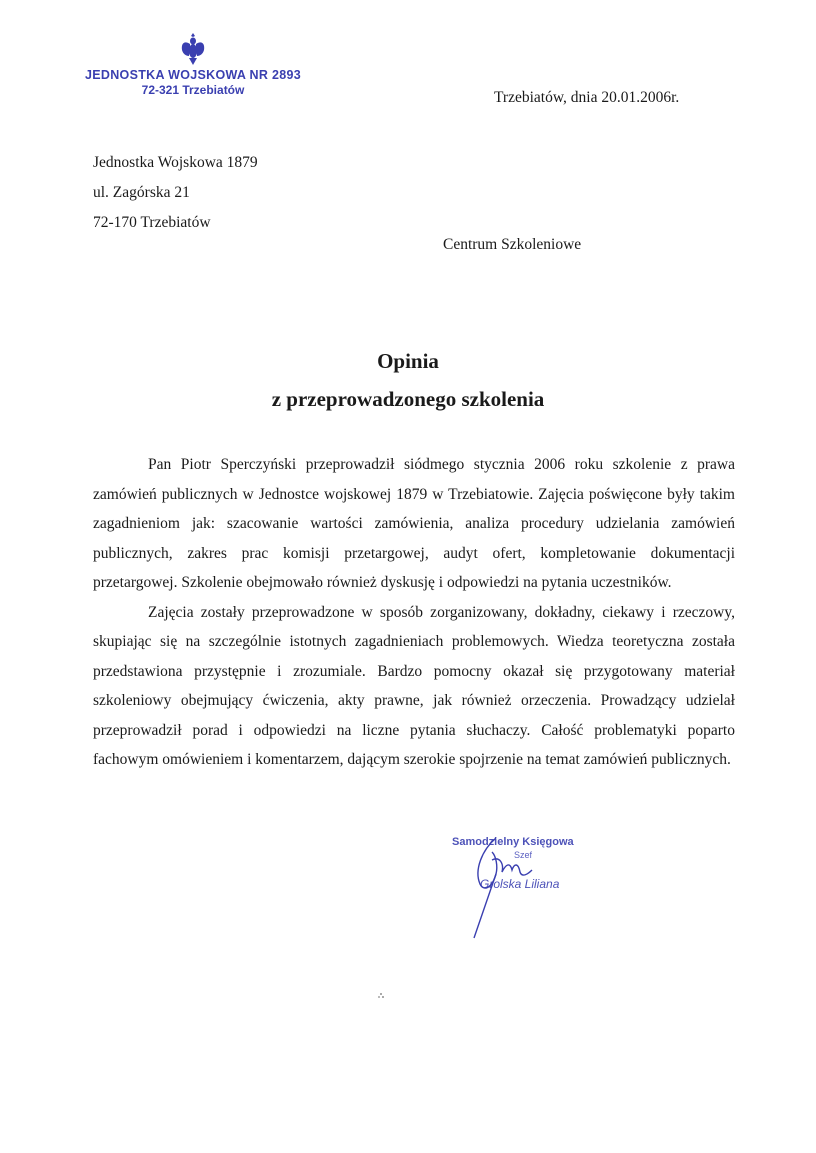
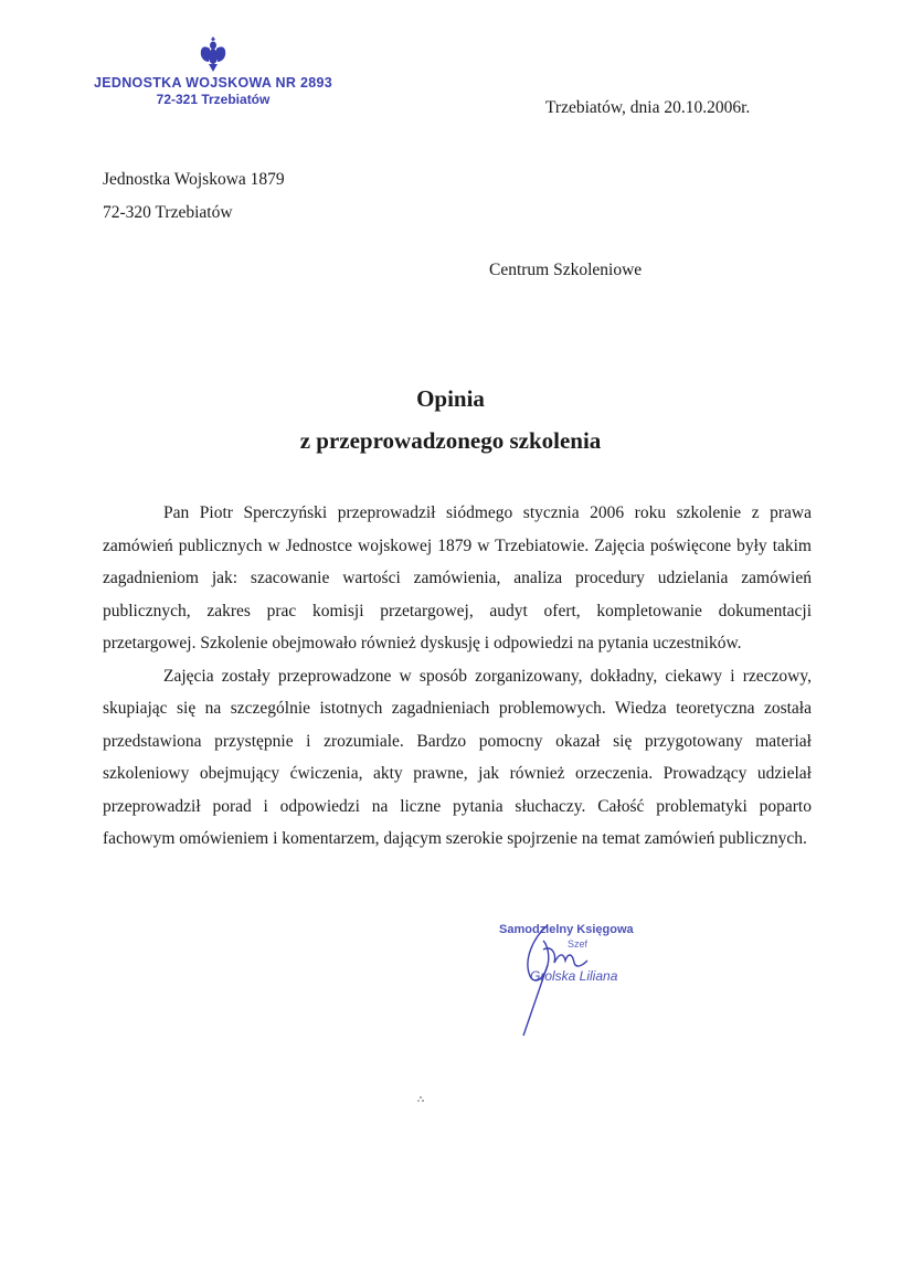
  JEDNOSTKA WOJSKOWA NR 2893
  72-321 Trzebiatów
- Trzebiatów, dnia 20.01.2006r.
+ Trzebiatów, dnia 20.10.2006r.
  Jednostka Wojskowa 1879
- ul. Zagórska 21
- 72-170 Trzebiatów
+ 72-320 Trzebiatów
  Centrum Szkoleniowe
  Opinia
  z przeprowadzonego szkolenia
  Pan Piotr Sperczyński przeprowadził siódmego stycznia 2006 roku szkolenie z prawa zamówień publicznych w Jednostce wojskowej 1879 w Trzebiatowie. Zajęcia poświęcone były takim zagadnieniom jak: szacowanie wartości zamówienia, analiza procedury udzielania zamówień publicznych, zakres prac komisji przetargowej, audyt ofert, kompletowanie dokumentacji przetargowej. Szkolenie obejmowało również dyskusję i odpowiedzi na pytania uczestników.
  Zajęcia zostały przeprowadzone w sposób zorganizowany, dokładny, ciekawy i rzeczowy, skupiając się na szczególnie istotnych zagadnieniach problemowych. Wiedza teoretyczna została przedstawiona przystępnie i zrozumiale. Bardzo pomocny okazał się przygotowany materiał szkoleniowy obejmujący ćwiczenia, akty prawne, jak również orzeczenia. Prowadzący udzielał przeprowadził porad i odpowiedzi na liczne pytania słuchaczy. Całość problematyki poparto fachowym omówieniem i komentarzem, dającym szerokie spojrzenie na temat zamówień publicznych.
  Samodielny Księgowa
  Szef
  Golska Liliana
